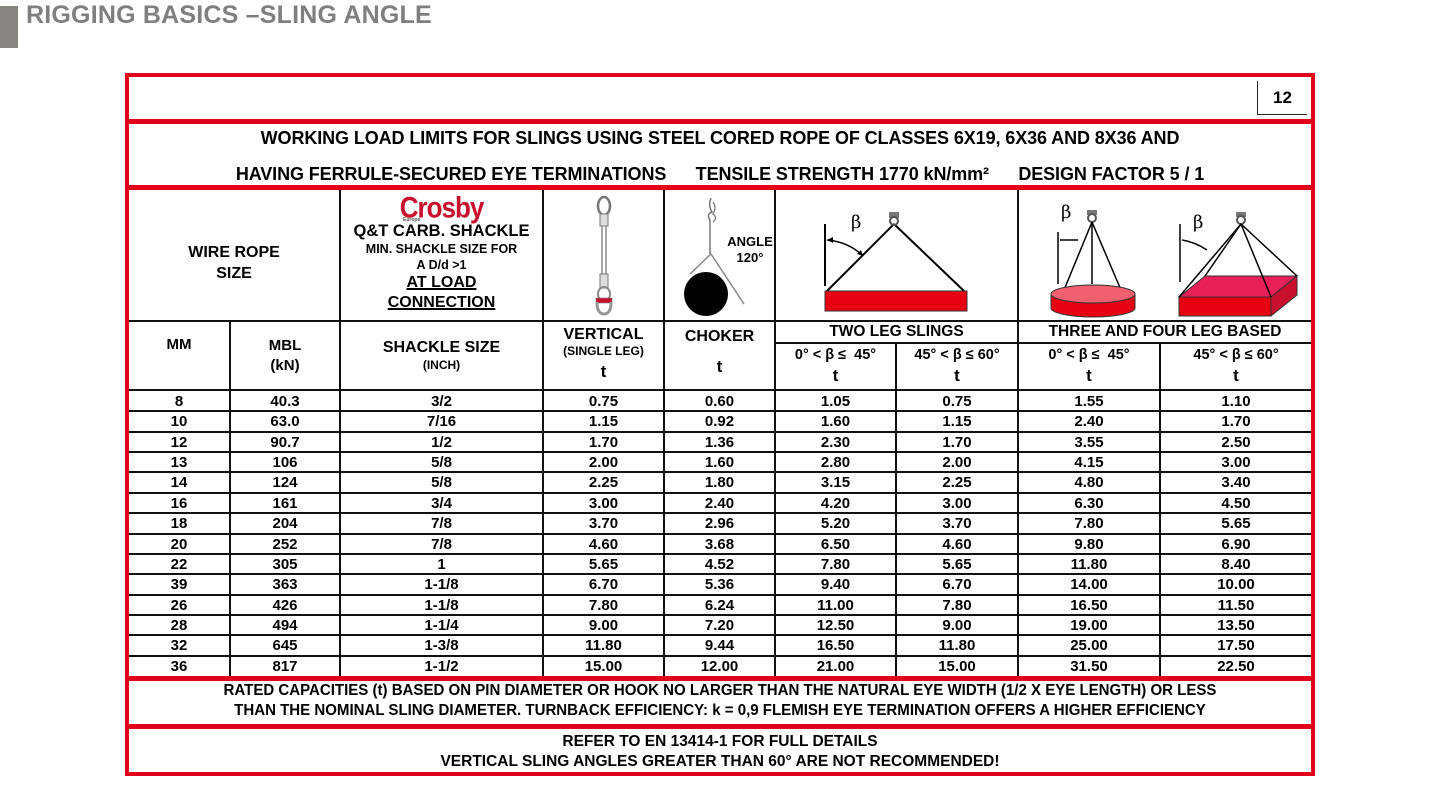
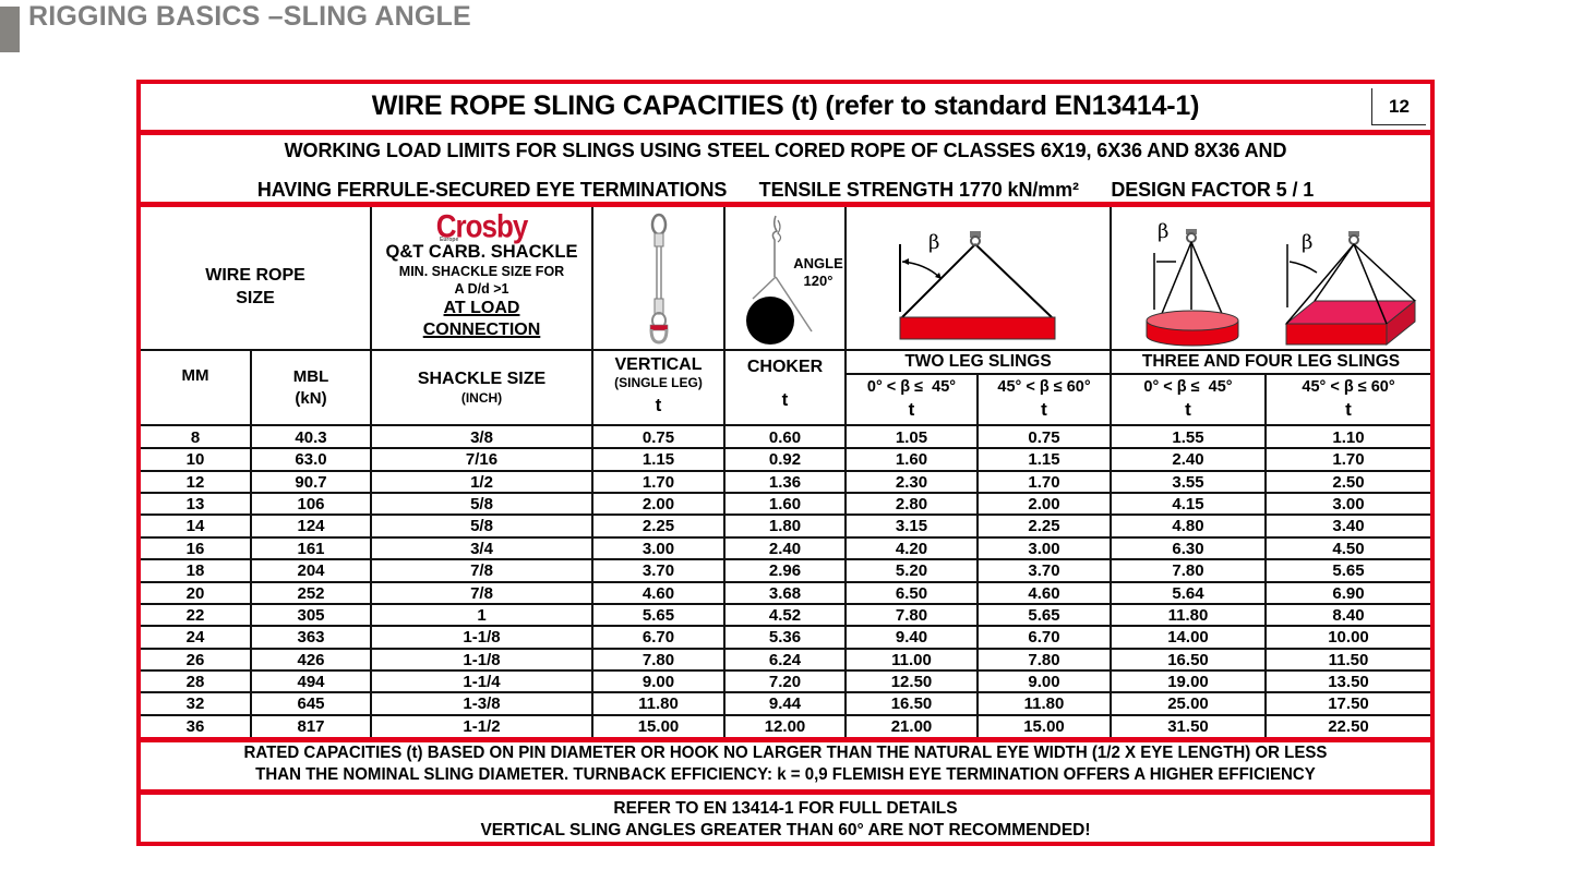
  RIGGING BASICS –SLING ANGLE
+ WIRE ROPE SLING CAPACITIES (t) (refer to standard EN13414-1)
  12
  WORKING LOAD LIMITS FOR SLINGS USING STEEL CORED ROPE OF CLASSES 6X19, 6X36 AND 8X36 AND
  HAVING FERRULE-SECURED EYE TERMINATIONS TENSILE STRENGTH 1770 kN/mm² DESIGN FACTOR 5 / 1
  WIRE ROPE
  SIZE
  Crosby
  Q&T CARB. SHACKLE
  MIN. SHACKLE SIZE FOR
  A D/d >1
  AT LOAD
  CONNECTION
  ANGLE
  120°
  β
  β
  β
  MM
  MBL
  (kN)
  SHACKLE SIZE
  (INCH)
  VERTICAL
  (SINGLE LEG)
  t
  CHOKER
  t
  TWO LEG SLINGS
- THREE AND FOUR LEG BASED
+ THREE AND FOUR LEG SLINGS
  0° < β ≤ 45°
  t
  45° < β ≤ 60°
  t
  0° < β ≤ 45°
  t
  45° < β ≤ 60°
  t
  8
  40.3
- 3/2
+ 3/8
  0.75
  0.60
  1.05
  0.75
  1.55
  1.10
  10
  63.0
  7/16
  1.15
  0.92
  1.60
  1.15
  2.40
  1.70
  12
  90.7
  1/2
  1.70
  1.36
  2.30
  1.70
  3.55
  2.50
  13
  106
  5/8
  2.00
  1.60
  2.80
  2.00
  4.15
  3.00
  14
  124
  5/8
  2.25
  1.80
  3.15
  2.25
  4.80
  3.40
  16
  161
  3/4
  3.00
  2.40
  4.20
  3.00
  6.30
  4.50
  18
  204
  7/8
  3.70
  2.96
  5.20
  3.70
  7.80
  5.65
  20
  252
  7/8
  4.60
  3.68
  6.50
  4.60
- 9.80
+ 5.64
  6.90
  22
  305
  1
  5.65
  4.52
  7.80
  5.65
  11.80
  8.40
- 39
+ 24
  363
  1-1/8
  6.70
  5.36
  9.40
  6.70
  14.00
  10.00
  26
  426
  1-1/8
  7.80
  6.24
  11.00
  7.80
  16.50
  11.50
  28
  494
  1-1/4
  9.00
  7.20
  12.50
  9.00
  19.00
  13.50
  32
  645
  1-3/8
  11.80
  9.44
  16.50
  11.80
  25.00
  17.50
  36
  817
  1-1/2
  15.00
  12.00
  21.00
  15.00
  31.50
  22.50
  RATED CAPACITIES (t) BASED ON PIN DIAMETER OR HOOK NO LARGER THAN THE NATURAL EYE WIDTH (1/2 X EYE LENGTH) OR LESS
  THAN THE NOMINAL SLING DIAMETER. TURNBACK EFFICIENCY: k = 0,9 FLEMISH EYE TERMINATION OFFERS A HIGHER EFFICIENCY
  REFER TO EN 13414-1 FOR FULL DETAILS
  VERTICAL SLING ANGLES GREATER THAN 60° ARE NOT RECOMMENDED!
